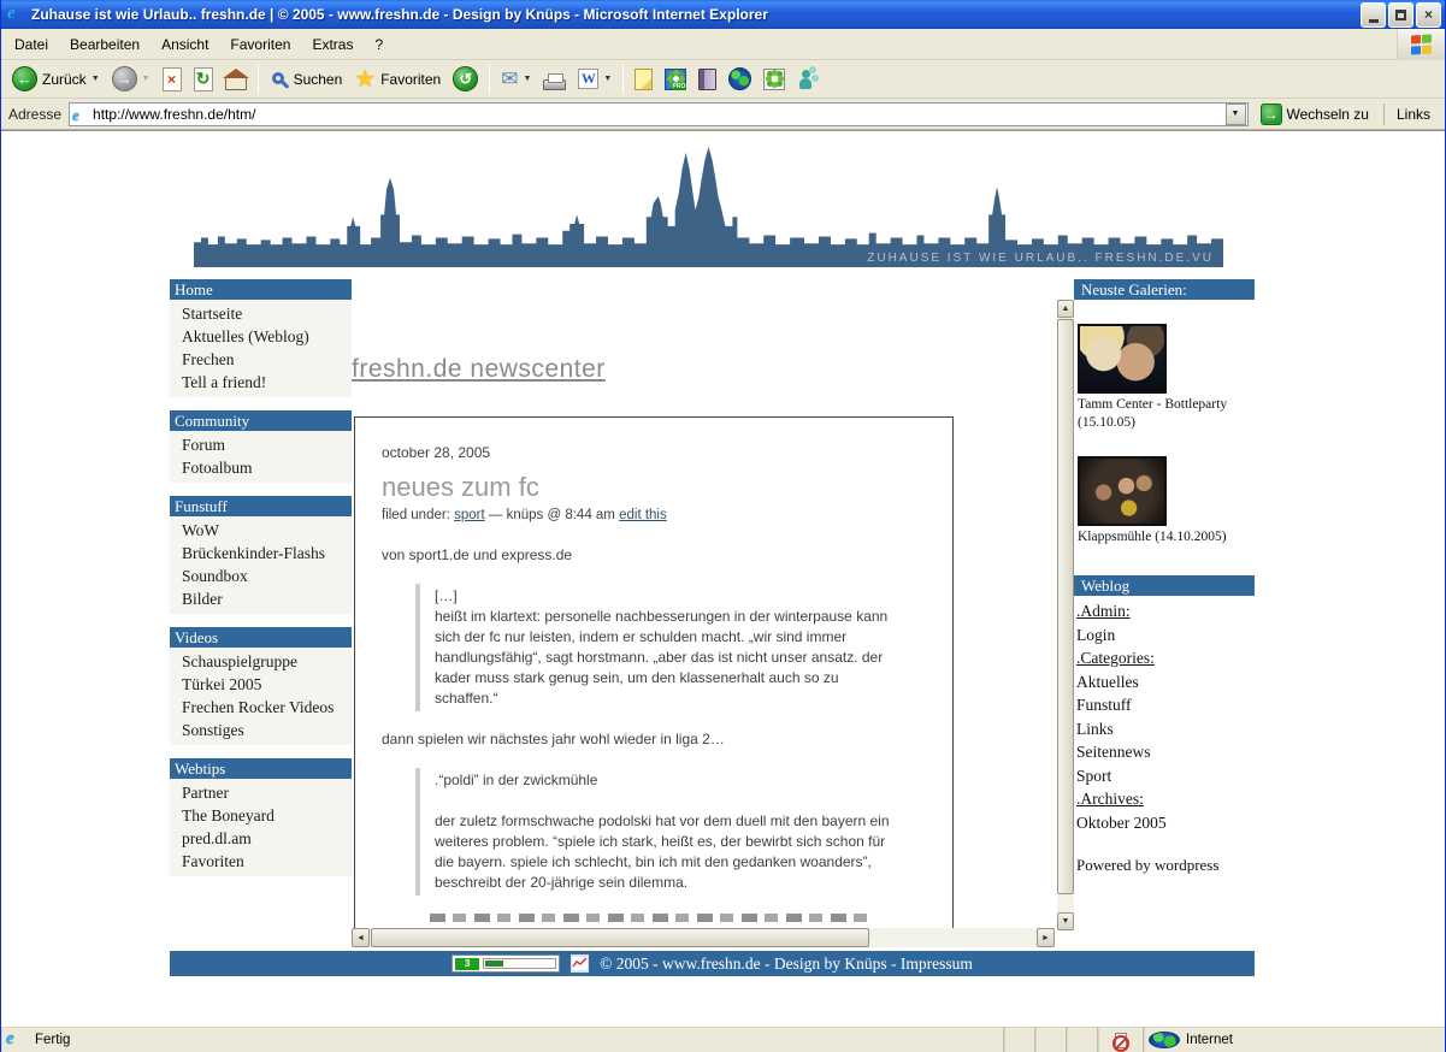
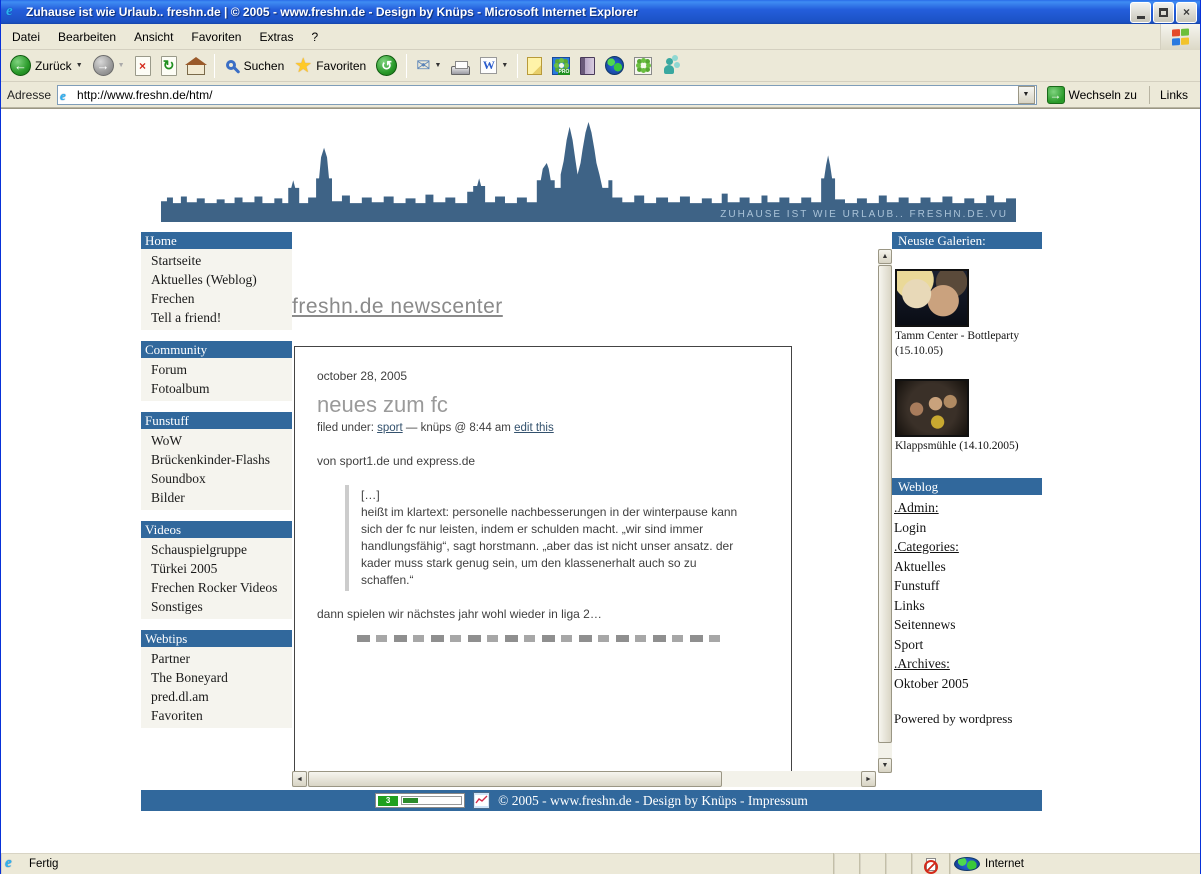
  e
  Zuhause ist wie Urlaub.. freshn.de | © 2005 - www.freshn.de - Design by Knüps - Microsoft Internet Explorer
  ×
  Datei
  Bearbeiten
  Ansicht
  Favoriten
  Extras
  ?
  ←
  Zurück
  →
  ×
  ↻
  Suchen
  ★
  Favoriten
  ↺
  ✉
  W
  Adresse
  e
  http://www.freshn.de/htm/
  →
  Wechseln zu
  Links
  ZUHAUSE IST WIE URLAUB.. FRESHN.DE.VU
  Home
  Startseite
  Aktuelles (Weblog)
  Frechen
  Tell a friend!
  Community
  Forum
  Fotoalbum
  Funstuff
  WoW
  Brückenkinder-Flashs
  Soundbox
  Bilder
  Videos
  Schauspielgruppe
  Türkei 2005
  Frechen Rocker Videos
  Sonstiges
  Webtips
  Partner
  The Boneyard
  pred.dl.am
  Favoriten
  freshn.de newscenter
  october 28, 2005
  neues zum fc
  filed under: sport — knüps @ 8:44 am edit this
  von sport1.de und express.de
  […]
  heißt im klartext: personelle nachbesserungen in der winterpause kann sich der fc nur leisten, indem er schulden macht. „wir sind immer handlungsfähig“, sagt horstmann. „aber das ist nicht unser ansatz. der kader muss stark genug sein, um den klassenerhalt auch so zu schaffen.“
  dann spielen wir nächstes jahr wohl wieder in liga 2…
- .“poldi” in der zwickmühle
- der zuletz formschwache podolski hat vor dem duell mit den bayern ein weiteres problem. “spiele ich stark, heißt es, der bewirbt sich schon für die bayern. spiele ich schlecht, bin ich mit den gedanken woanders”, beschreibt der 20-jährige sein dilemma.
  Neuste Galerien:
  Tamm Center - Bottleparty (15.10.05)
  Klappsmühle (14.10.2005)
  Weblog
  .Admin:
  Login
  .Categories:
  Aktuelles
  Funstuff
  Links
  Seitennews
  Sport
  .Archives:
  Oktober 2005
  Powered by wordpress
  3
  © 2005 - www.freshn.de - Design by Knüps - Impressum
  e
  Fertig
  Internet
